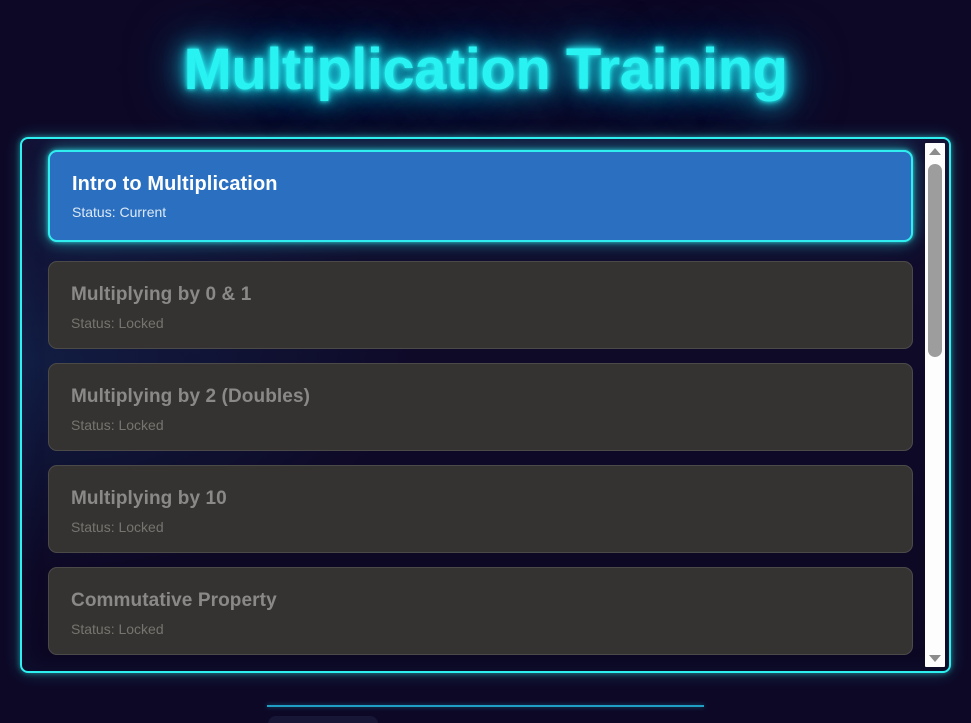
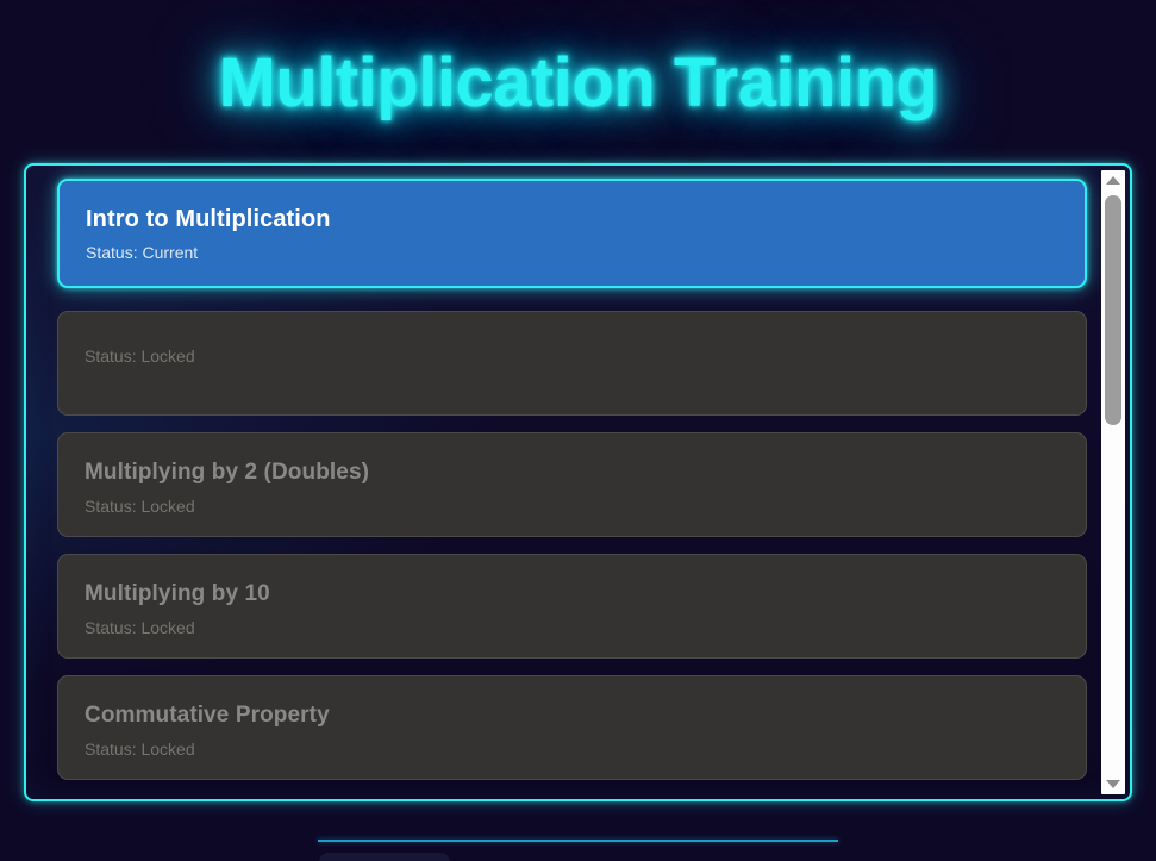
  Multiplication Training
  Intro to Multiplication
  Status: Current
- Multiplying by 0 & 1
  Status: Locked
  Multiplying by 2 (Doubles)
  Status: Locked
  Multiplying by 10
  Status: Locked
  Commutative Property
  Status: Locked
